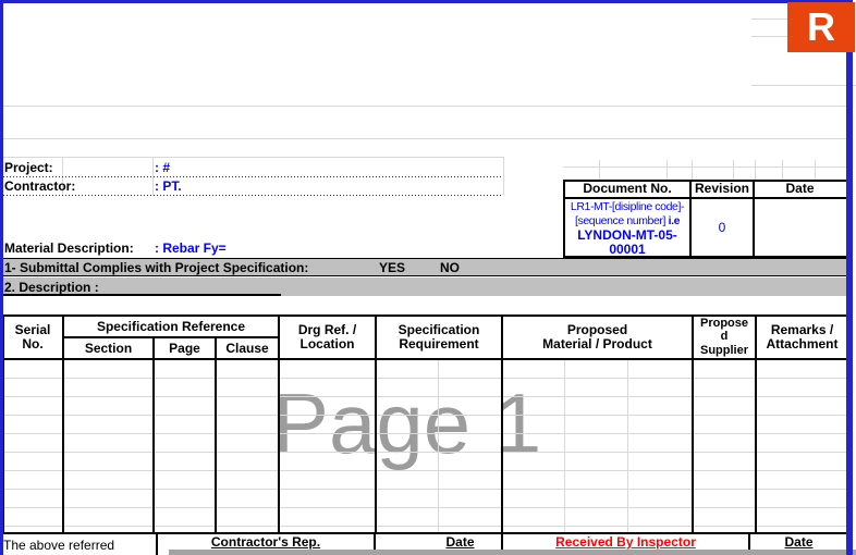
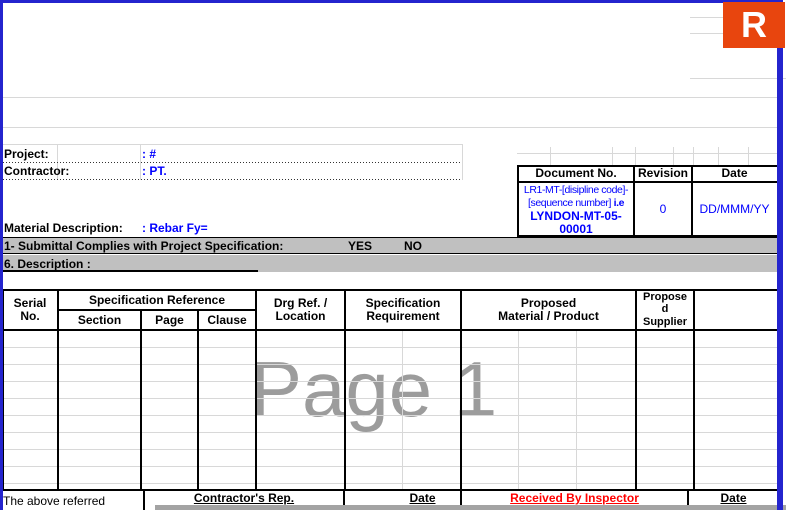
  Page 1
  Project:
  : #
  Contractor:
  : PT.
  Material Description:
  : Rebar Fy=
  Document No.
  Revision
  Date
  LR1-MT-[disipline code]-
  [sequence number] i.e
  LYNDON-MT-05-
  00001
  0
+ DD/MMM/YY
  1- Submittal Complies with Project Specification:
  YES
  NO
- 2. Description :
+ 6. Description :
  Serial
  No.
  Specification Reference
  Section
  Page
  Clause
  Drg Ref. /
  Location
  Specification
  Requirement
  Proposed
  Material / Product
  Propose
  d
  Supplier
- Remarks /
- Attachment
  The above referred
  Contractor's Rep.
  Date
  Received By Inspector
  Date
  R
